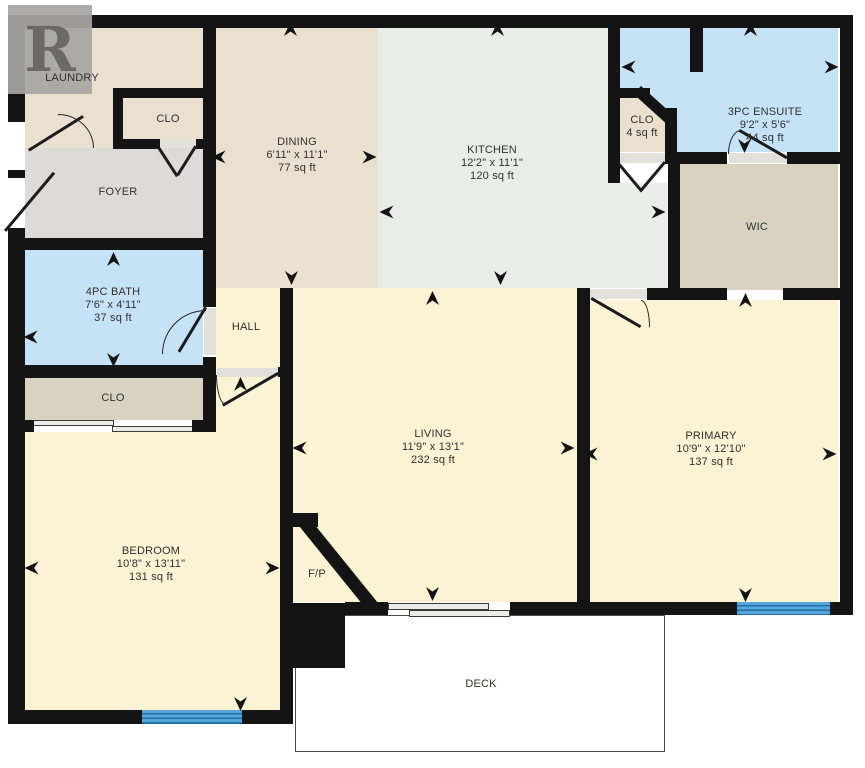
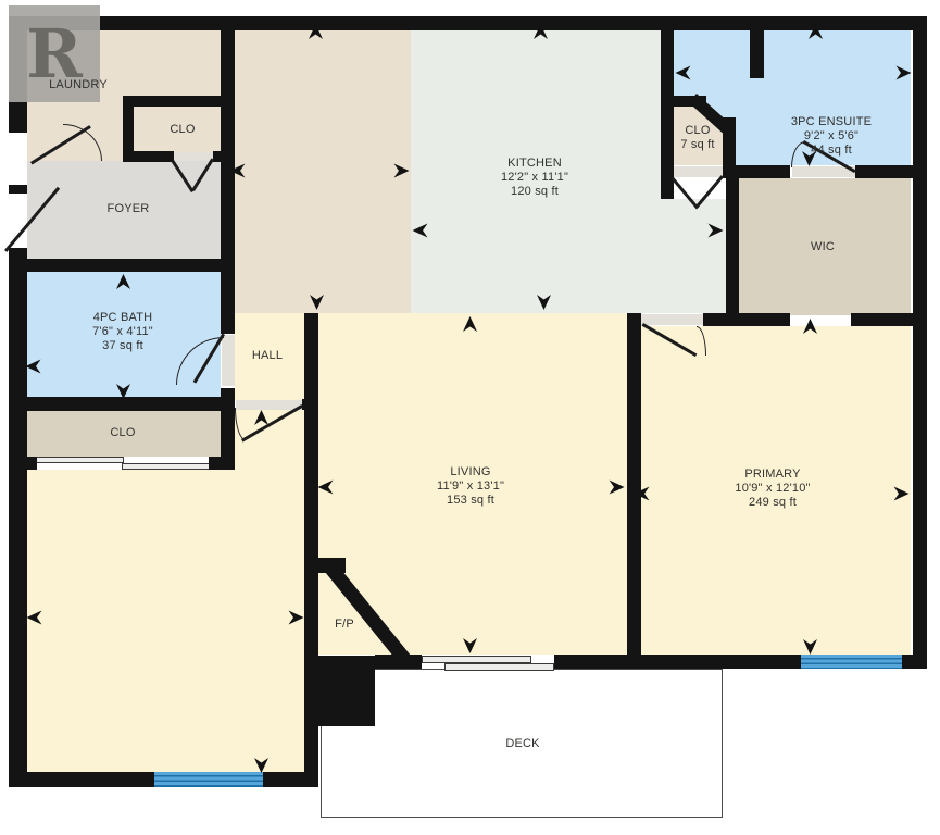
  R
  LAUNDRY
  CLO
  FOYER
- DINING
- 6'11" x 11'1"
- 77 sq ft
  KITCHEN
  12'2" x 11'1"
  120 sq ft
  3PC ENSUITE
  9'2" x 5'6"
  44 sq ft
  CLO
- 4 sq ft
+ 7 sq ft
  WIC
  4PC BATH
  7'6" x 4'11"
  37 sq ft
  HALL
  CLO
  LIVING
  11'9" x 13'1"
- 232 sq ft
+ 153 sq ft
  PRIMARY
  10'9" x 12'10"
- 137 sq ft
+ 249 sq ft
- BEDROOM
- 10'8" x 13'11"
- 131 sq ft
  F/P
  DECK
